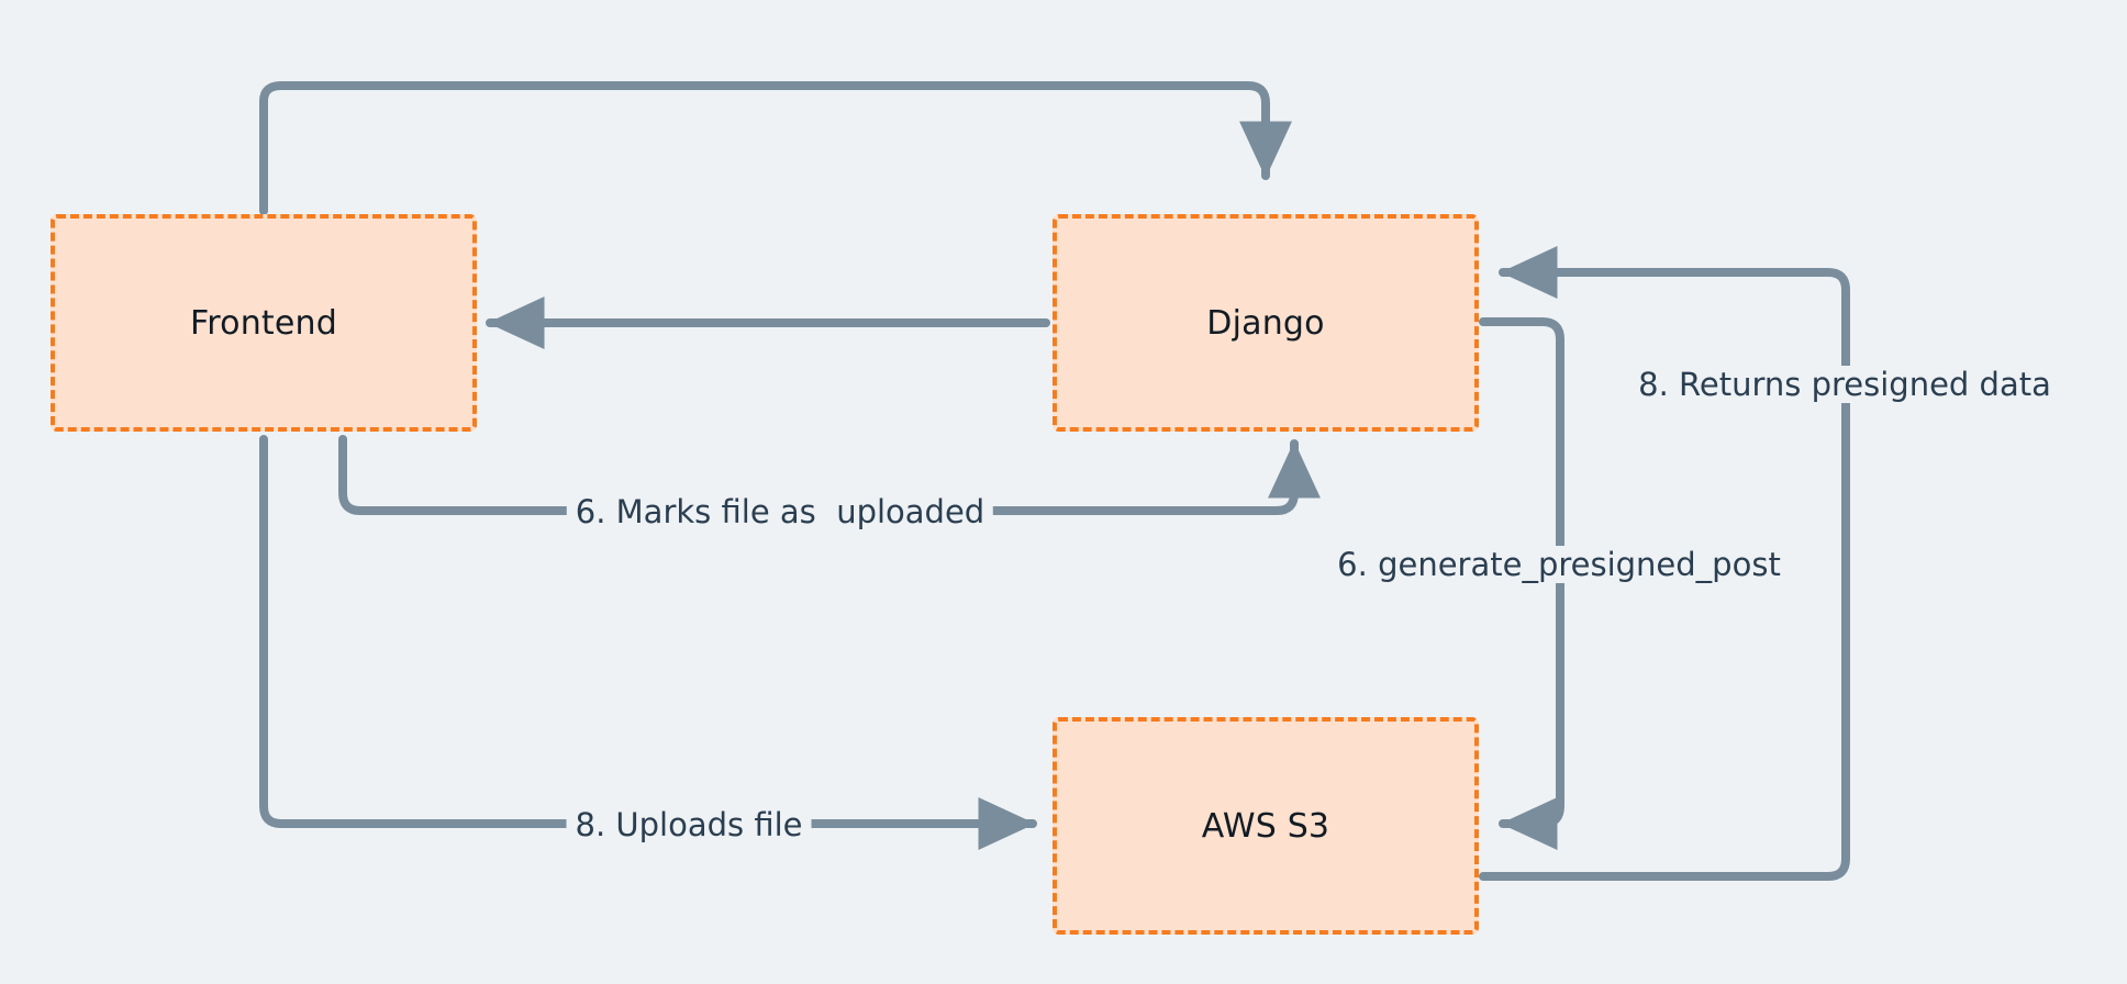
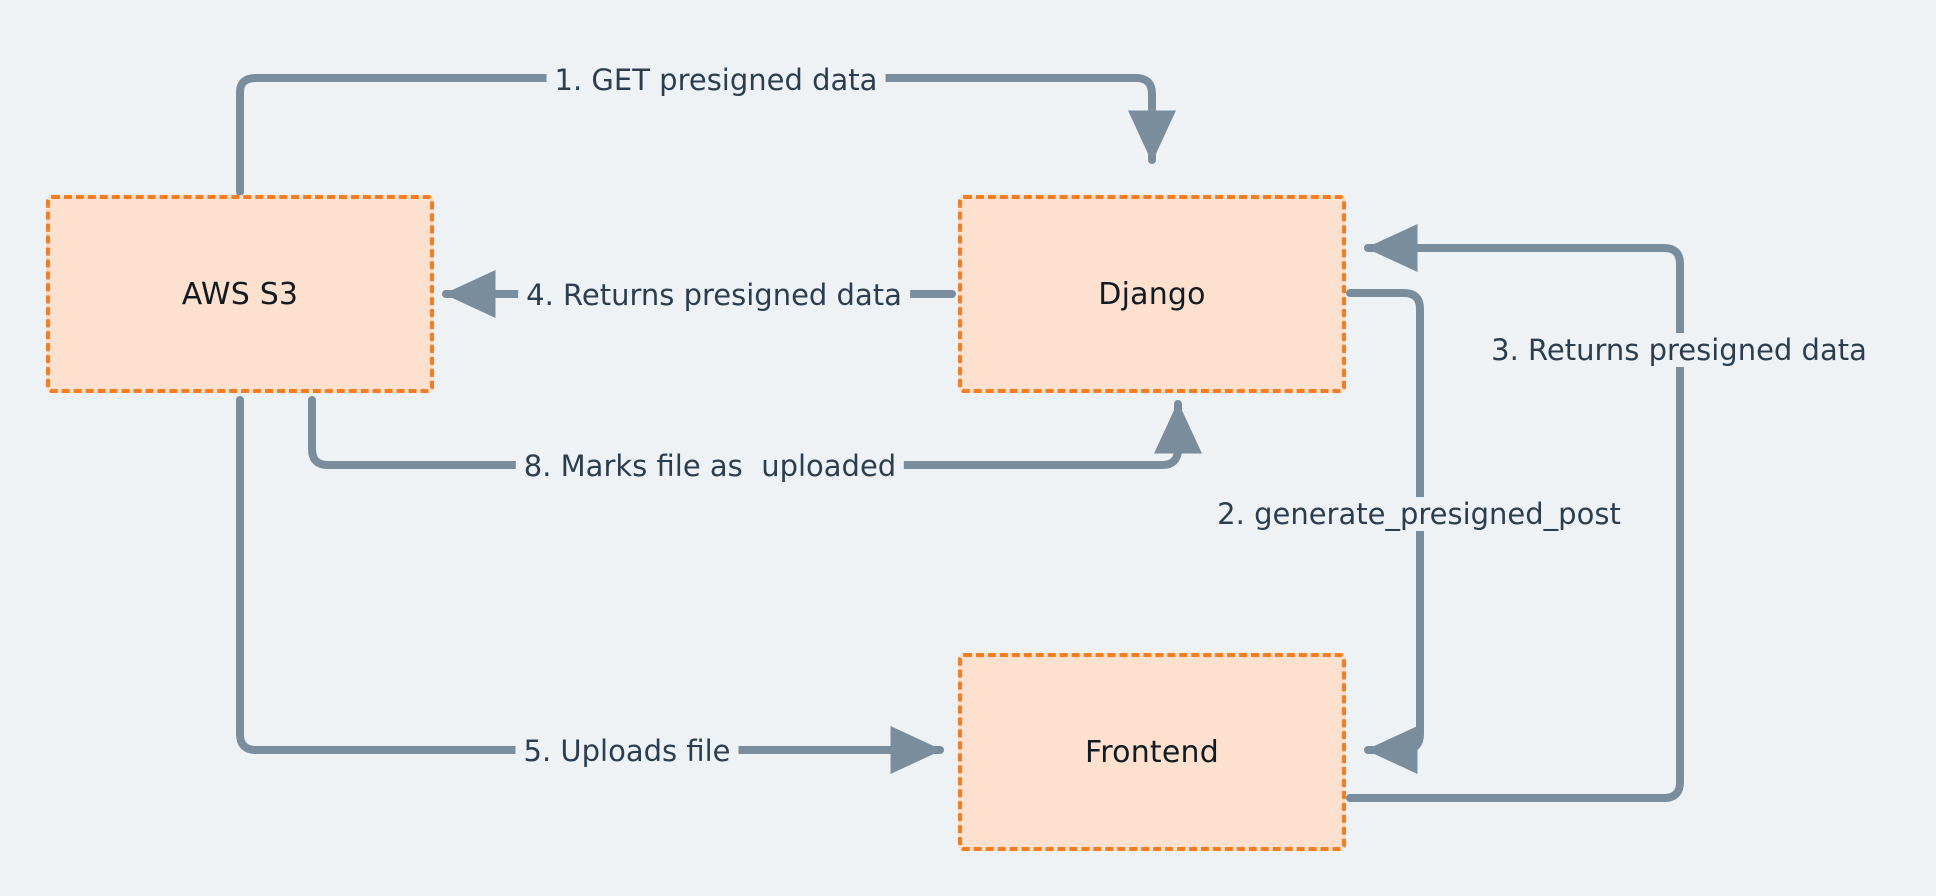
- Frontend
+ AWS S3
  Django
- AWS S3
+ Frontend
+ 1. GET presigned data
- 6. generate_presigned_post
+ 2. generate_presigned_post
- 8. Returns presigned data
+ 3. Returns presigned data
+ 4. Returns presigned data
- 8. Uploads file
+ 5. Uploads file
- 6. Marks file as uploaded
+ 8. Marks file as uploaded
